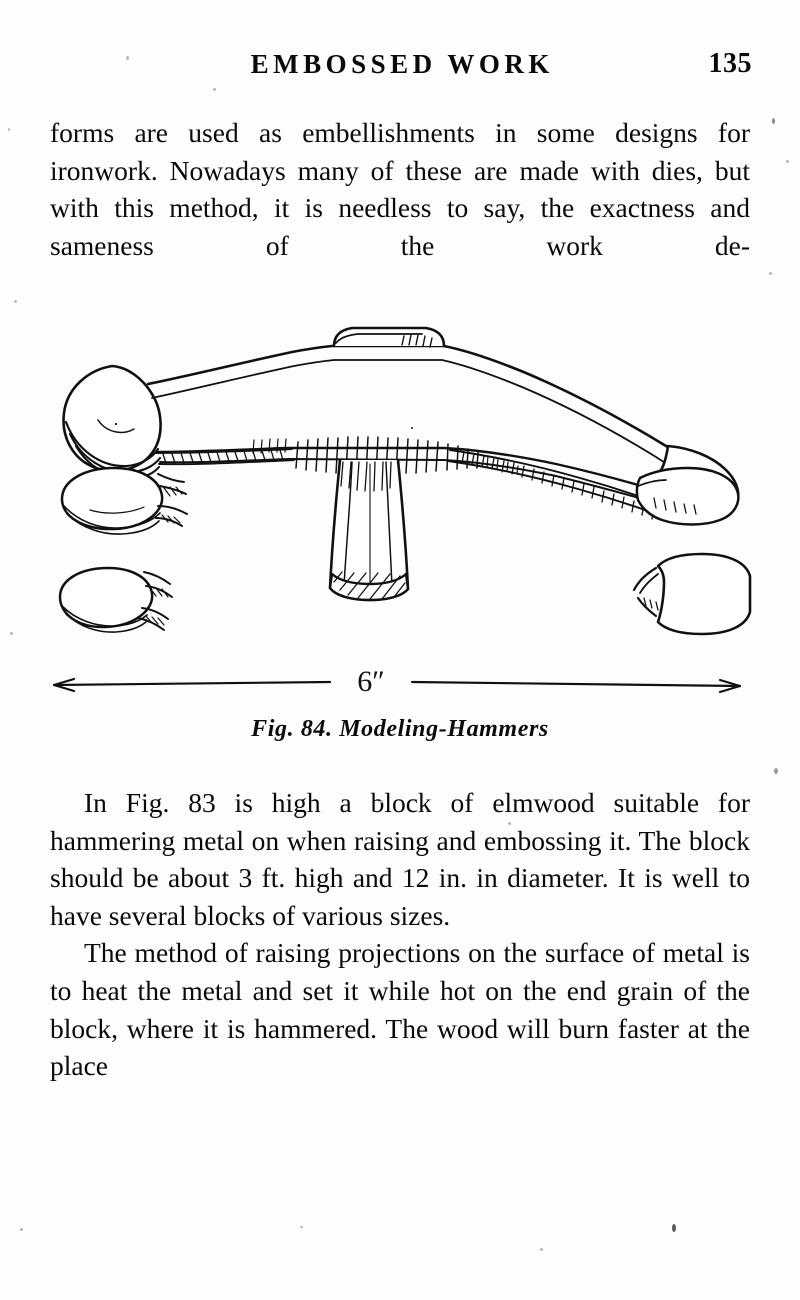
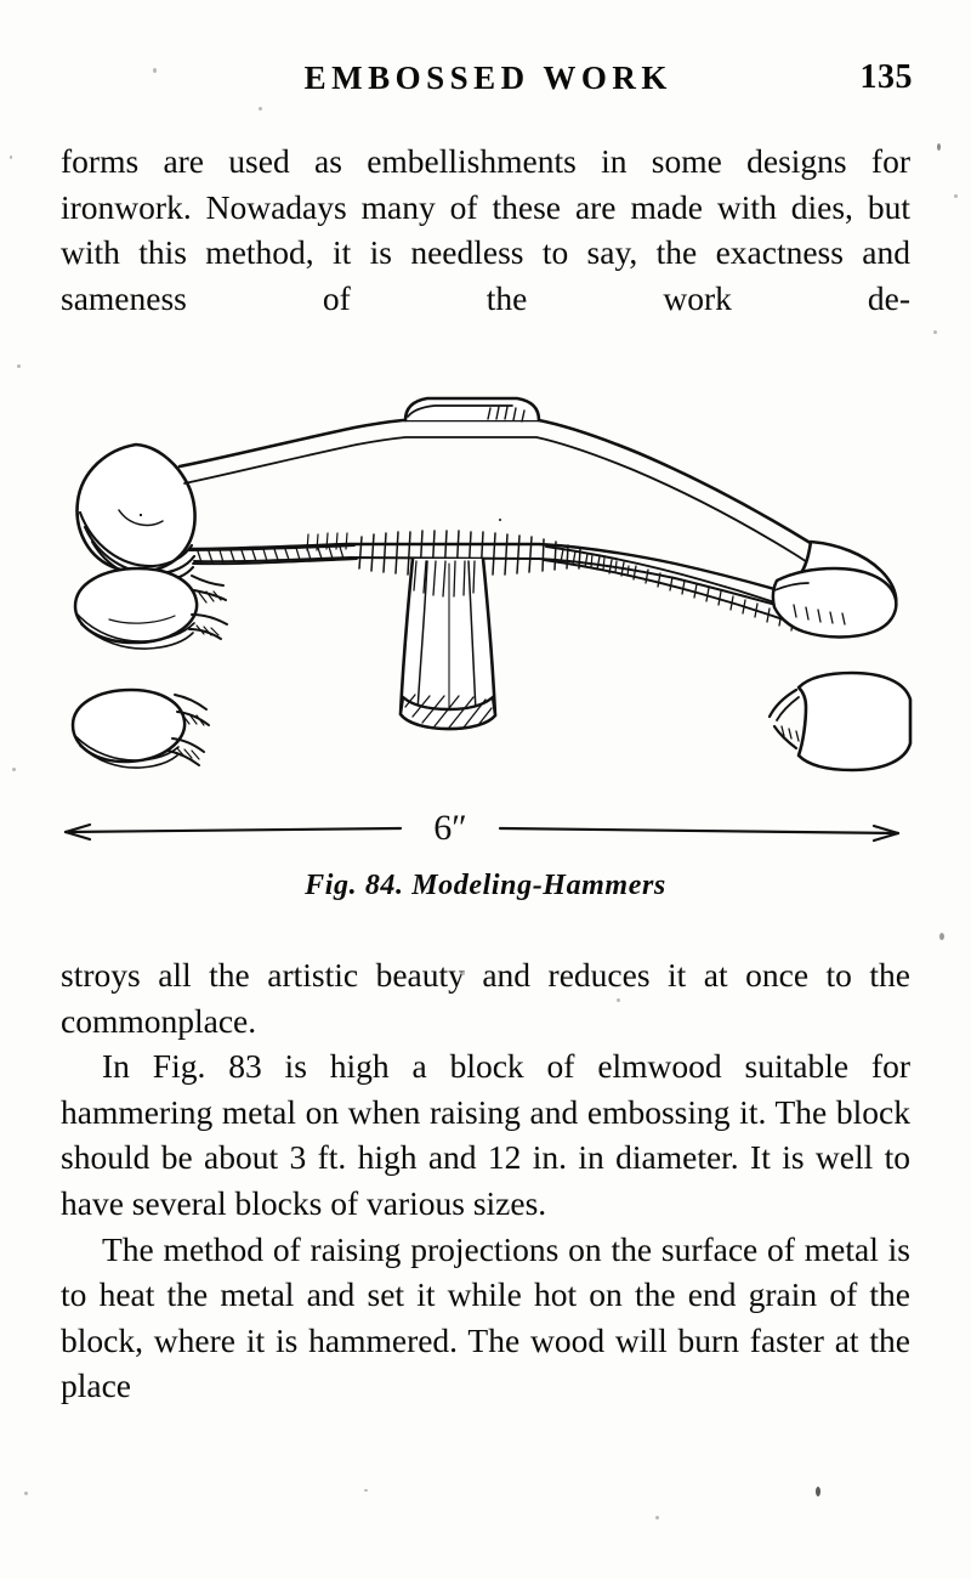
  EMBOSSED WORK
  135
  forms are used as embellishments in some designs for ironwork. Nowadays many of these are made with dies, but with this method, it is needless to say, the exactness and sameness of the work de-
  6″
  Fig. 84. Modeling-Hammers
+ stroys all the artistic beauty and reduces it at once to the commonplace.
  In Fig. 83 is high a block of elmwood suitable for hammering metal on when raising and embossing it. The block should be about 3 ft. high and 12 in. in diameter. It is well to have several blocks of various sizes.
  The method of raising projections on the surface of metal is to heat the metal and set it while hot on the end grain of the block, where it is hammered. The wood will burn faster at the place
